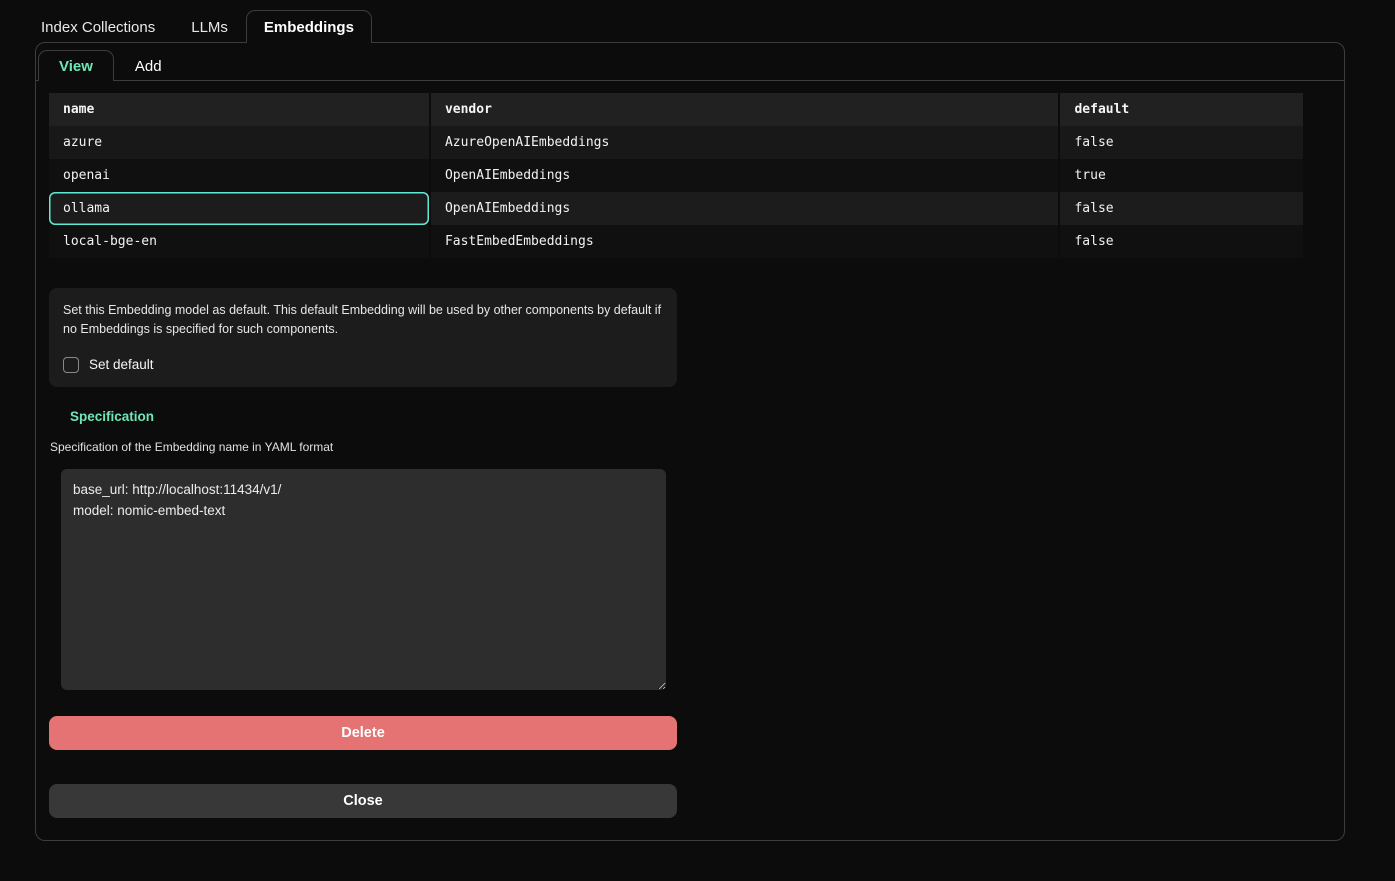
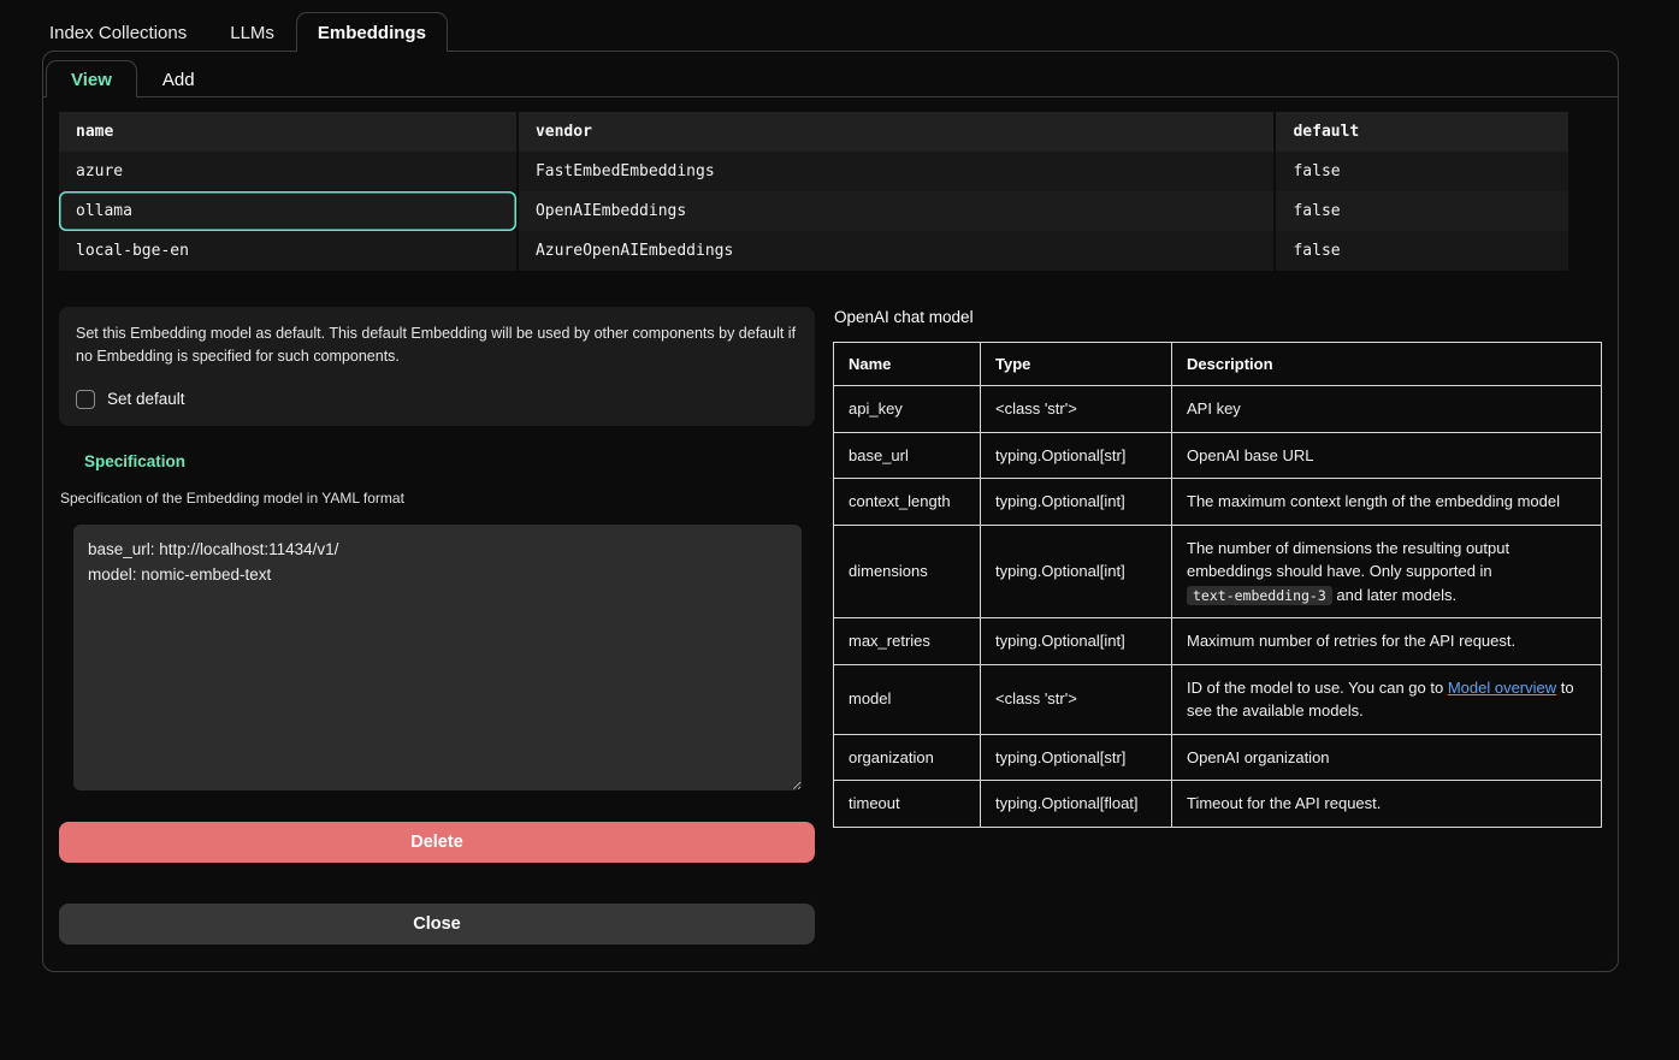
  Index Collections
  LLMs
  Embeddings
  View
  Add
  name	vendor	default
- azure	AzureOpenAIEmbeddings	false
+ azure	FastEmbedEmbeddings	false
- openai	OpenAIEmbeddings	true
  ollama	OpenAIEmbeddings	false
- local-bge-en	FastEmbedEmbeddings	false
+ local-bge-en	AzureOpenAIEmbeddings	false
- Set this Embedding model as default. This default Embedding will be used by other components by default if no Embeddings is specified for such components.
+ Set this Embedding model as default. This default Embedding will be used by other components by default if no Embedding is specified for such components.
  Set default
  Specification
- Specification of the Embedding name in YAML format
+ Specification of the Embedding model in YAML format
  base_url: http://localhost:11434/v1/
  model: nomic-embed-text
  Delete
  Close
+ OpenAI chat model
+ Name	Type	Description
+ api_key	<class 'str'>	API key
+ base_url	typing.Optional[str]	OpenAI base URL
+ context_length	typing.Optional[int]	The maximum context length of the embedding model
+ dimensions	typing.Optional[int]	The number of dimensions the resulting output embeddings should have. Only supported in text-embedding-3 and later models.
+ max_retries	typing.Optional[int]	Maximum number of retries for the API request.
+ model	<class 'str'>	ID of the model to use. You can go to Model overview to see the available models.
+ organization	typing.Optional[str]	OpenAI organization
+ timeout	typing.Optional[float]	Timeout for the API request.
